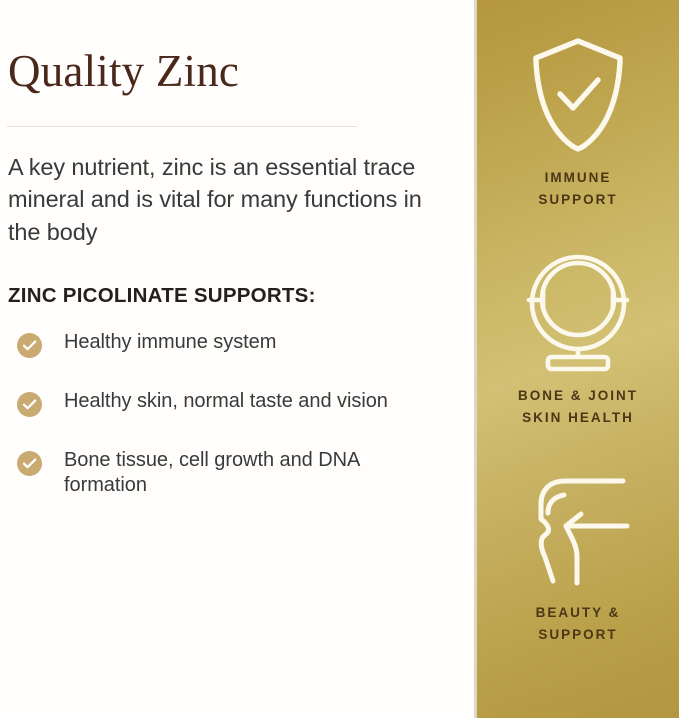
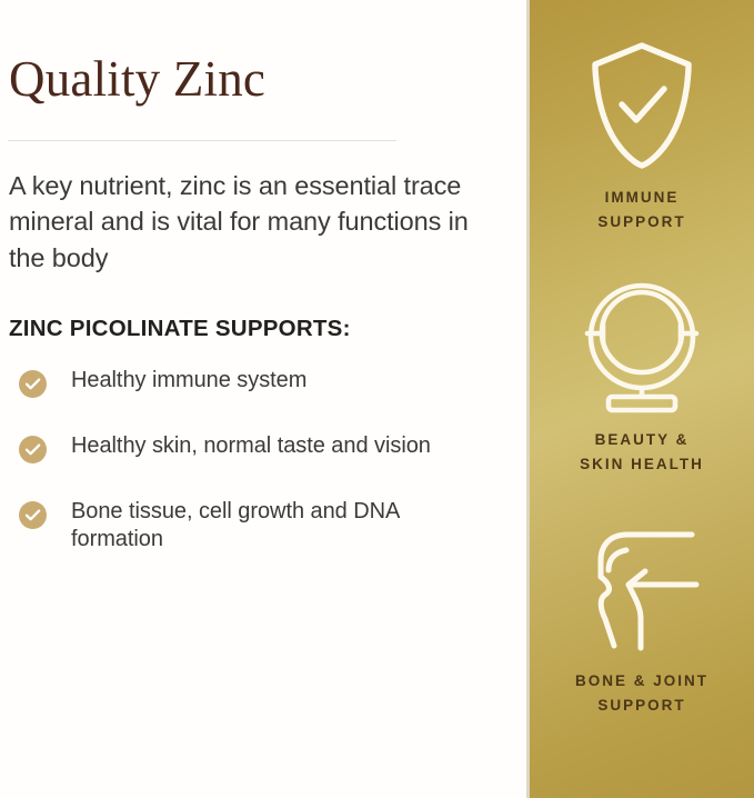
  Quality Zinc
  A key nutrient, zinc is an essential trace mineral and is vital for many functions in the body
  ZINC PICOLINATE SUPPORTS:
  Healthy immune system
  Healthy skin, normal taste and vision
  Bone tissue, cell growth and DNA formation
  IMMUNE
  SUPPORT
- BONE & JOINT
+ BEAUTY &
  SKIN HEALTH
- BEAUTY &
+ BONE & JOINT
  SUPPORT
